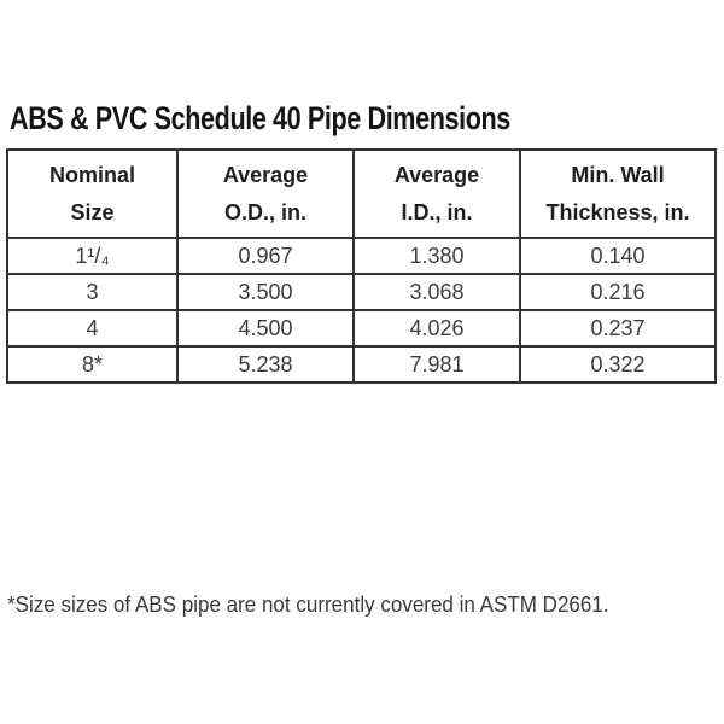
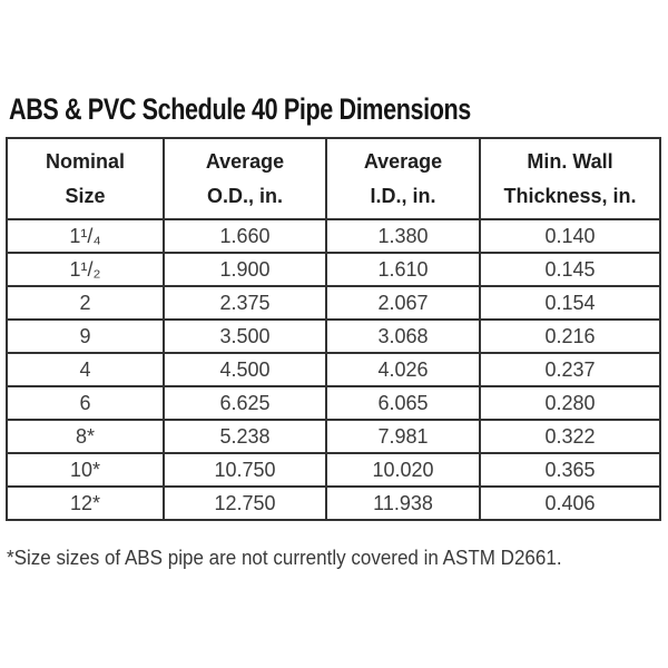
  ABS & PVC Schedule 40 Pipe Dimensions
  Nominal Size	Average O.D., in.	Average I.D., in.	Min. Wall Thickness, in.
- 1¹/₄	0.967	1.380	0.140
+ 1¹/₄	1.660	1.380	0.140
+ 1¹/₂	1.900	1.610	0.145
+ 2	2.375	2.067	0.154
- 3	3.500	3.068	0.216
+ 9	3.500	3.068	0.216
  4	4.500	4.026	0.237
+ 6	6.625	6.065	0.280
  8*	5.238	7.981	0.322
+ 10*	10.750	10.020	0.365
+ 12*	12.750	11.938	0.406
  *Size sizes of ABS pipe are not currently covered in ASTM D2661.
